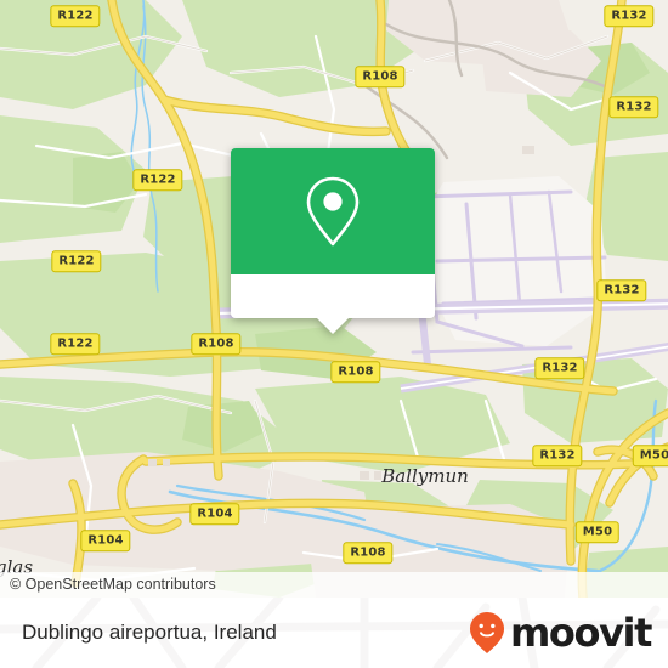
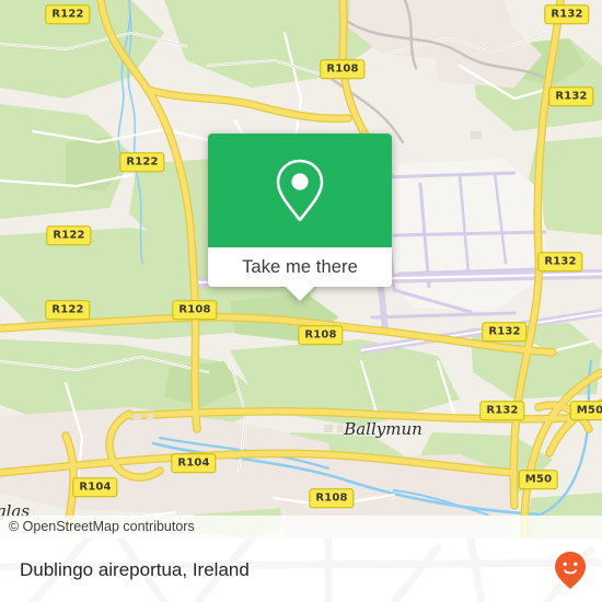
  R122
  R132
  R108
  R132
  R122
  R122
  R132
  R122
  R108
  R108
  R132
  R132
  M50
  M50
  R104
  R104
  R108
  Ballymun
  glas
  © OpenStreetMap contributors
+ Take me there
  Dublingo aireportua, Ireland
- moovit
